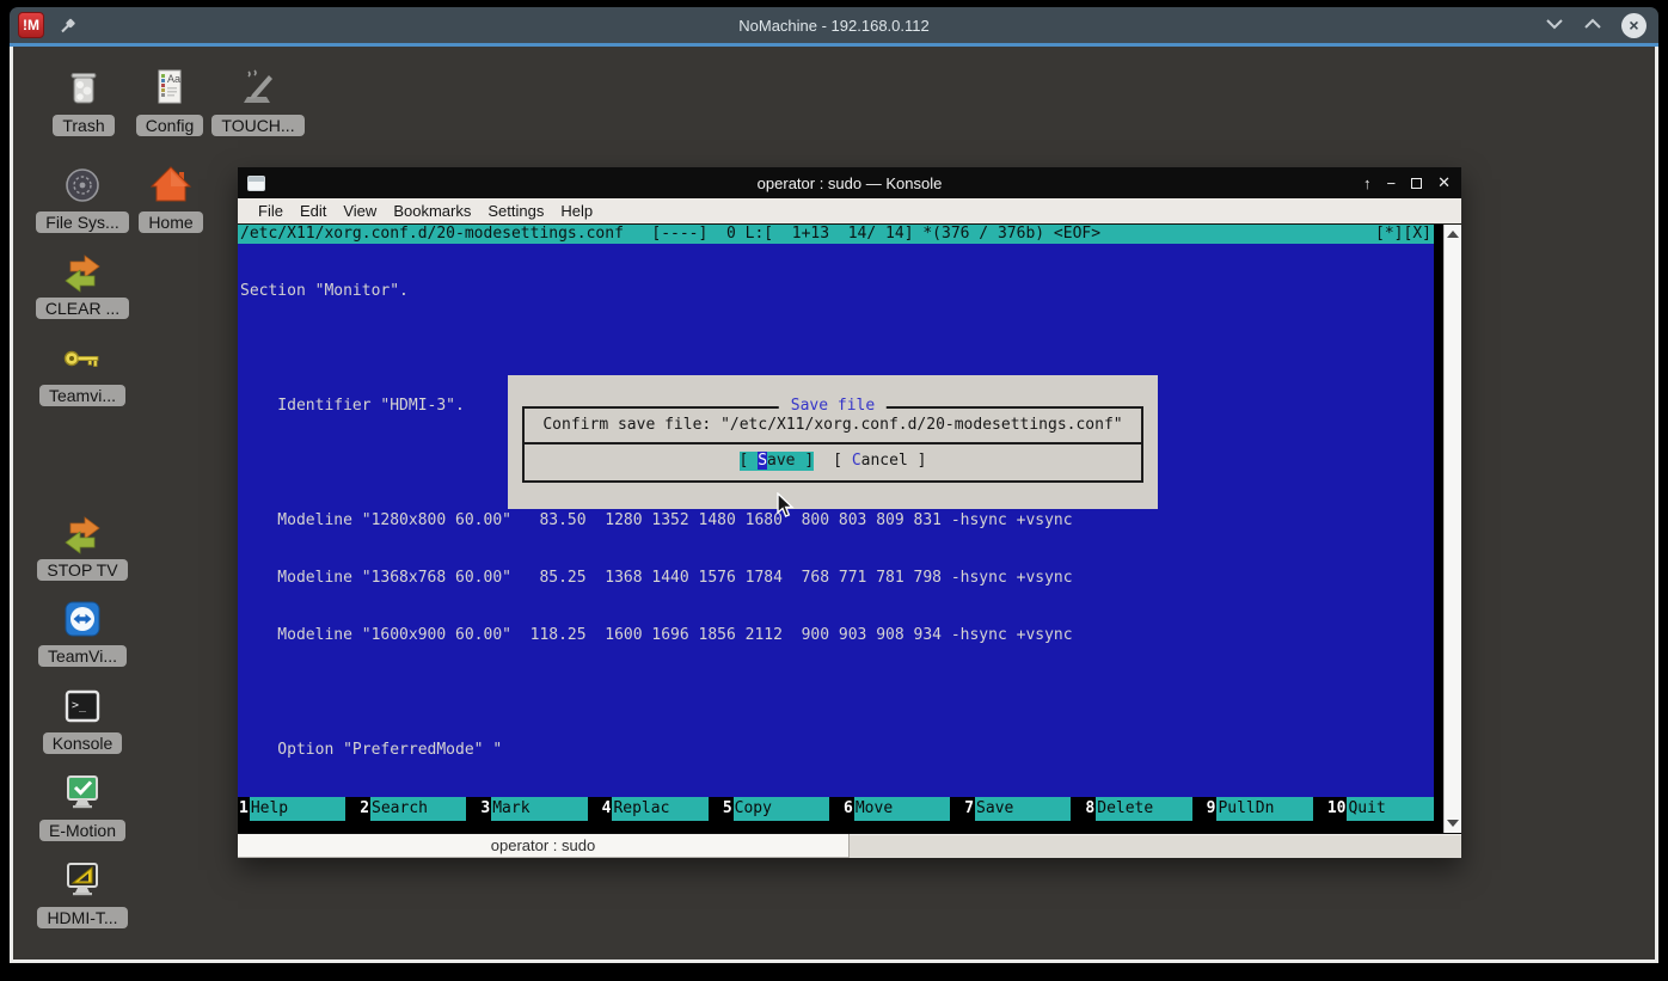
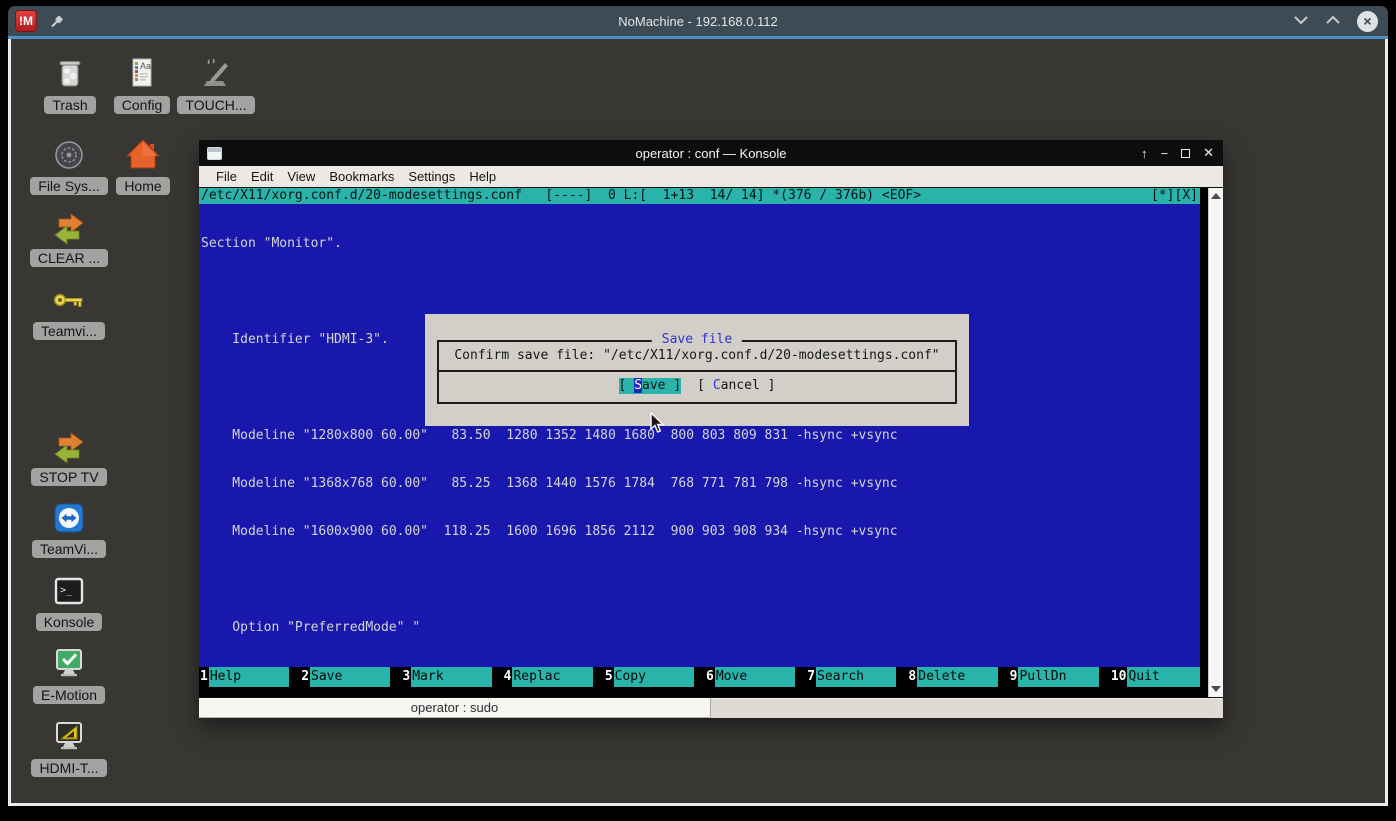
  !M
  NoMachine - 192.168.0.112
  ×
  Trash
  Aa
  Config
  TOUCH...
  File Sys...
  Home
  CLEAR ...
  Teamvi...
  STOP TV
  TeamVi...
  >_
  Konsole
  E-Motion
  HDMI-T...
- operator : sudo — Konsole
+ operator : conf — Konsole
  ↑
  −
  ✕
  File
  Edit
  View
  Bookmarks
  Settings
  Help
  /etc/X11/xorg.conf.d/20-modesettings.conf [----] 0 L:[ 1+13 14/ 14] *(376 / 376b) <EOF>
  [*][X]
  Section "Monitor".
  Identifier "HDMI-3".
  Modeline "1280x800 60.00" 83.50 1280 1352 1480 1680 800 803 809 831 -hsync +vsync
  Modeline "1368x768 60.00" 85.25 1368 1440 1576 1784 768 771 781 798 -hsync +vsync
  Modeline "1600x900 60.00" 118.25 1600 1696 1856 2112 900 903 908 934 -hsync +vsync
  Option "PreferredMode" "
  1
  Help
  2
- Search
+ Save
  3
  Mark
  4
  Replac
  5
  Copy
  6
  Move
  7
- Save
+ Search
  8
  Delete
  9
  PullDn
  10
  Quit
  Save file
  Confirm save file: "/etc/X11/xorg.conf.d/20-modesettings.conf"
  [ Save ]
  [ Cancel ]
  operator : sudo
